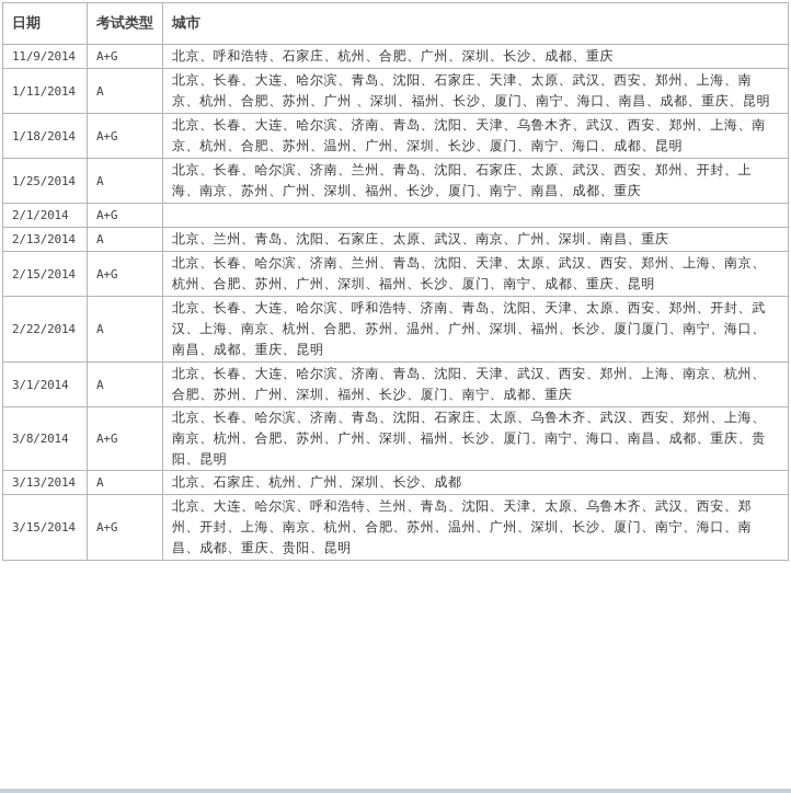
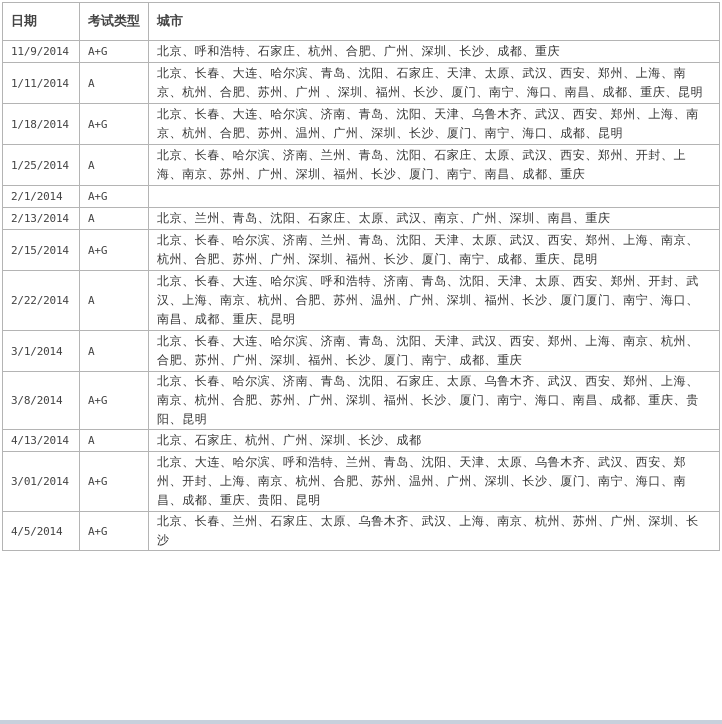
  日期	考试类型	城市
  11/9/2014	A+G	北京、呼和浩特、石家庄、杭州、合肥、广州、深圳、长沙、成都、重庆
  1/11/2014	A	北京、长春、大连、哈尔滨、青岛、沈阳、石家庄、天津、太原、武汉、西安、郑州、上海、南京、杭州、合肥、苏州、广州 、深圳、福州、长沙、厦门、南宁、海口、南昌、成都、重庆、昆明
  1/18/2014	A+G	北京、长春、大连、哈尔滨、济南、青岛、沈阳、天津、乌鲁木齐、武汉、西安、郑州、上海、南京、杭州、合肥、苏州、温州、广州、深圳、长沙、厦门、南宁、海口、成都、昆明
  1/25/2014	A	北京、长春、哈尔滨、济南、兰州、青岛、沈阳、石家庄、太原、武汉、西安、郑州、开封、上海、南京、苏州、广州、深圳、福州、长沙、厦门、南宁、南昌、成都、重庆
  2/1/2014	A+G
  2/13/2014	A	北京、兰州、青岛、沈阳、石家庄、太原、武汉、南京、广州、深圳、南昌、重庆
  2/15/2014	A+G	北京、长春、哈尔滨、济南、兰州、青岛、沈阳、天津、太原、武汉、西安、郑州、上海、南京、杭州、合肥、苏州、广州、深圳、福州、长沙、厦门、南宁、成都、重庆、昆明
  2/22/2014	A	北京、长春、大连、哈尔滨、呼和浩特、济南、青岛、沈阳、天津、太原、西安、郑州、开封、武汉、上海、南京、杭州、合肥、苏州、温州、广州、深圳、福州、长沙、厦门厦门、南宁、海口、南昌、成都、重庆、昆明
  3/1/2014	A	北京、长春、大连、哈尔滨、济南、青岛、沈阳、天津、武汉、西安、郑州、上海、南京、杭州、合肥、苏州、广州、深圳、福州、长沙、厦门、南宁、成都、重庆
  3/8/2014	A+G	北京、长春、哈尔滨、济南、青岛、沈阳、石家庄、太原、乌鲁木齐、武汉、西安、郑州、上海、南京、杭州、合肥、苏州、广州、深圳、福州、长沙、厦门、南宁、海口、南昌、成都、重庆、贵阳、昆明
- 3/13/2014	A	北京、石家庄、杭州、广州、深圳、长沙、成都
+ 4/13/2014	A	北京、石家庄、杭州、广州、深圳、长沙、成都
- 3/15/2014	A+G	北京、大连、哈尔滨、呼和浩特、兰州、青岛、沈阳、天津、太原、乌鲁木齐、武汉、西安、郑州、开封、上海、南京、杭州、合肥、苏州、温州、广州、深圳、长沙、厦门、南宁、海口、南昌、成都、重庆、贵阳、昆明
+ 3/01/2014	A+G	北京、大连、哈尔滨、呼和浩特、兰州、青岛、沈阳、天津、太原、乌鲁木齐、武汉、西安、郑州、开封、上海、南京、杭州、合肥、苏州、温州、广州、深圳、长沙、厦门、南宁、海口、南昌、成都、重庆、贵阳、昆明
+ 4/5/2014	A+G	北京、长春、兰州、石家庄、太原、乌鲁木齐、武汉、上海、南京、杭州、苏州、广州、深圳、长沙
